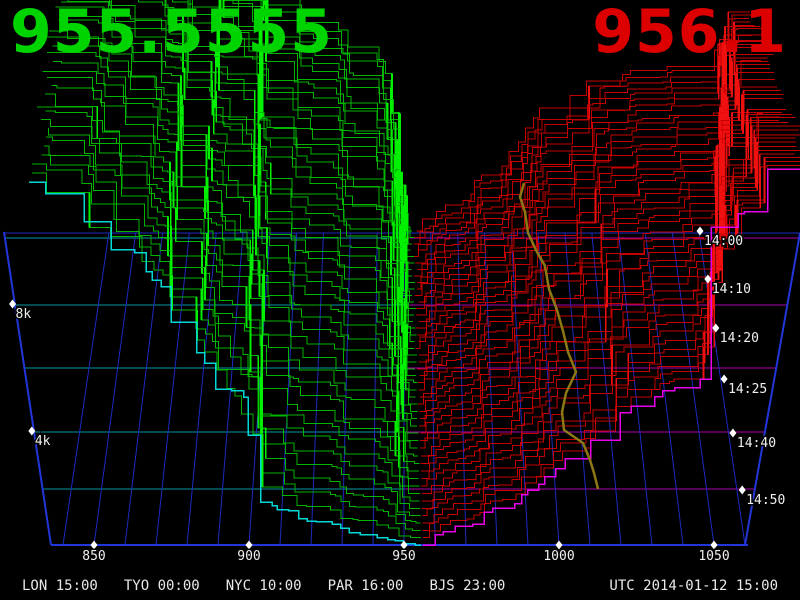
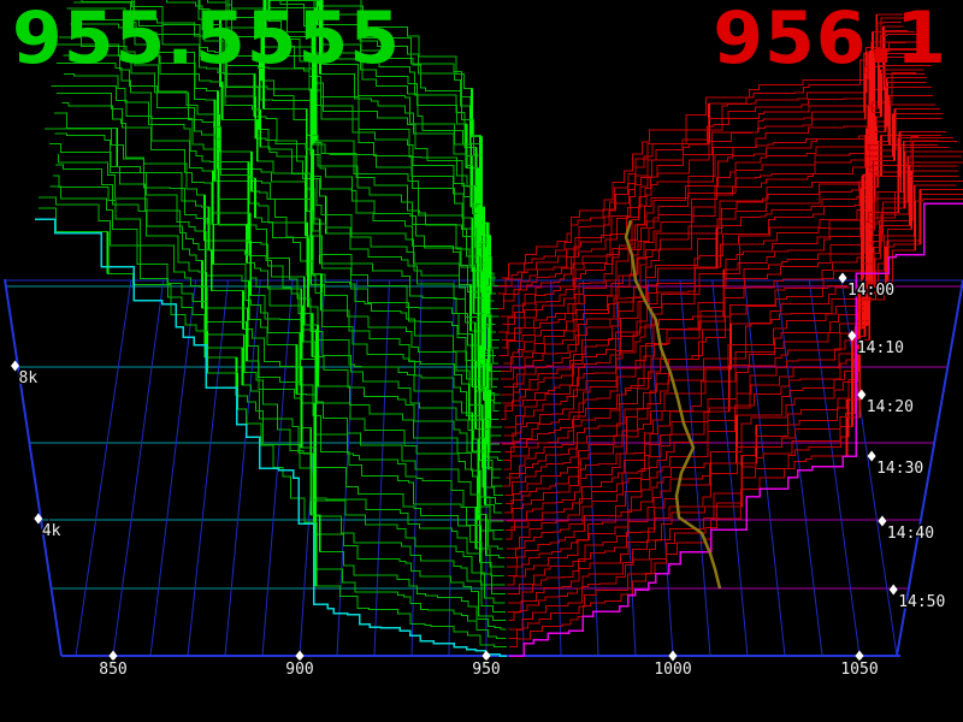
  850
  900
  950
  1000
  1050
  14:00
  14:10
  14:20
- 14:25
+ 14:30
  14:40
  14:50
  8k
  4k
  955.5555
  956.1
- LON 15:00
- TYO 00:00
- NYC 10:00
- PAR 16:00
- BJS 23:00
- UTC 2014-01-12 15:00
